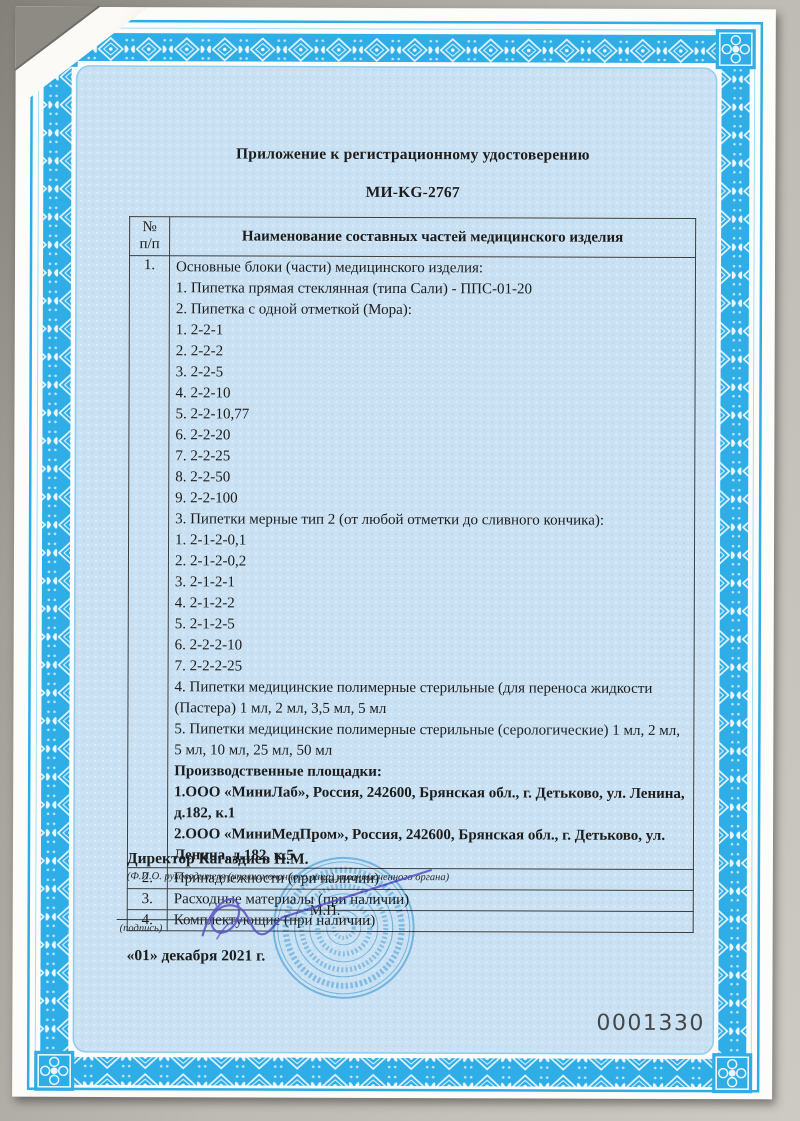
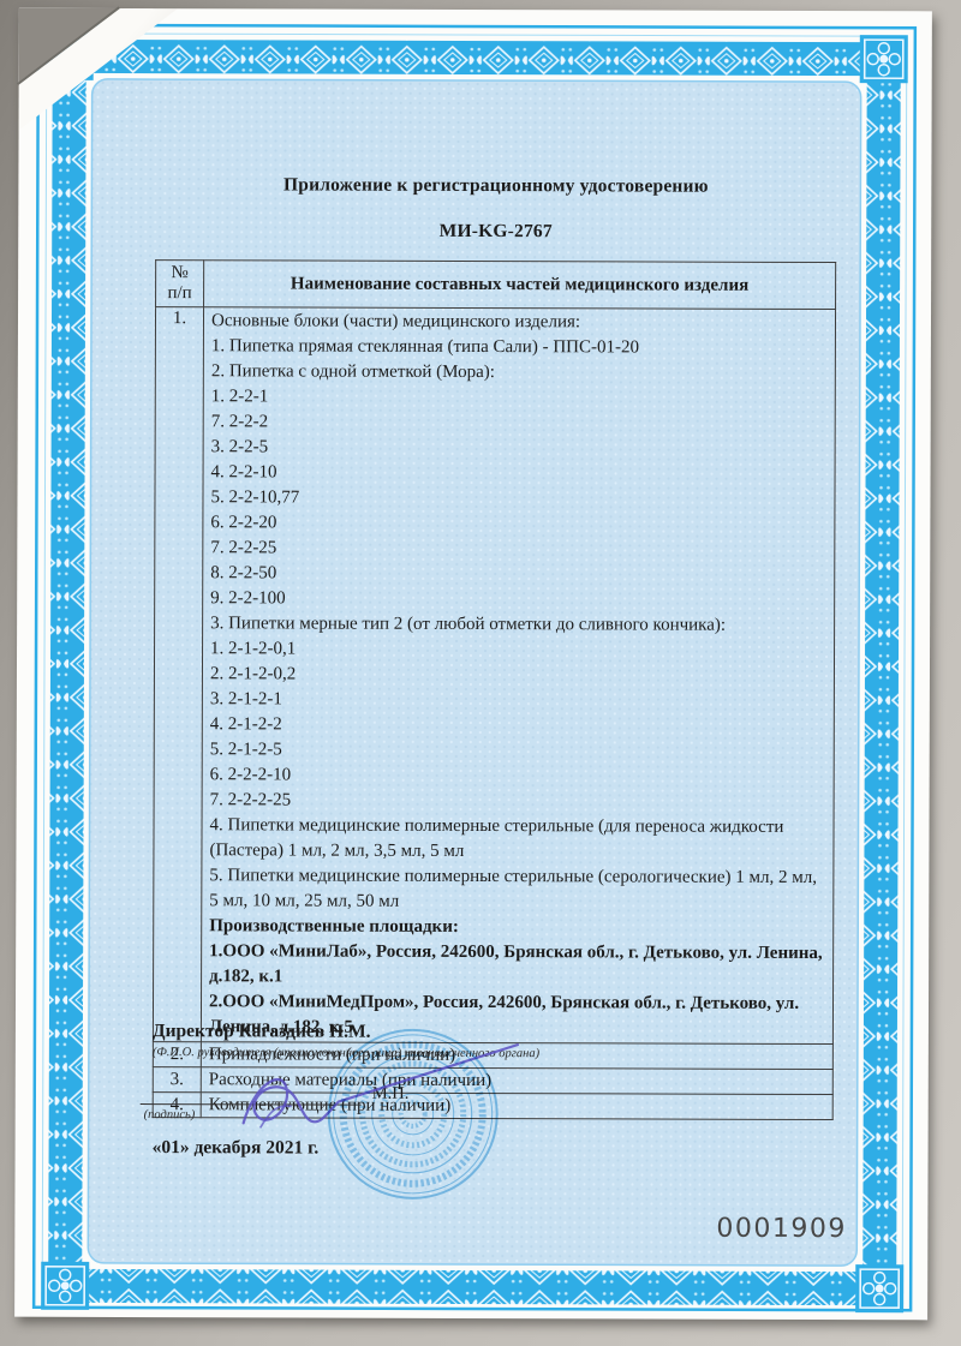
  Приложение к регистрационному удостоверению
  МИ-KG-2767
  № п/п	Наименование составных частей медицинского изделия
- 1.	Основные блоки (части) медицинского изделия:1. Пипетка прямая стеклянная (типа Сали) - ППС-01-202. Пипетка с одной отметкой (Мора):1. 2-2-12. 2-2-23. 2-2-54. 2-2-105. 2-2-10,776. 2-2-207. 2-2-258. 2-2-509. 2-2-1003. Пипетки мерные тип 2 (от любой отметки до сливного кончика):1. 2-1-2-0,12. 2-1-2-0,23. 2-1-2-14. 2-1-2-25. 2-1-2-56. 2-2-2-107. 2-2-2-254. Пипетки медицинские полимерные стерильные (для переноса жидкости (Пастера) 1 мл, 2 мл, 3,5 мл, 5 мл5. Пипетки медицинские полимерные стерильные (серологические) 1 мл, 2 мл, 5 мл, 10 мл, 25 мл, 50 млПроизводственные площадки:1.ООО «МиниЛаб», Россия, 242600, Брянская обл., г. Детьково, ул. Ленина, д.182, к.12.ООО «МиниМедПром», Россия, 242600, Брянская обл., г. Детьково, ул. Ленина, д.182, к.5
+ 1.	Основные блоки (части) медицинского изделия:1. Пипетка прямая стеклянная (типа Сали) - ППС-01-202. Пипетка с одной отметкой (Мора):1. 2-2-17. 2-2-23. 2-2-54. 2-2-105. 2-2-10,776. 2-2-207. 2-2-258. 2-2-509. 2-2-1003. Пипетки мерные тип 2 (от любой отметки до сливного кончика):1. 2-1-2-0,12. 2-1-2-0,23. 2-1-2-14. 2-1-2-25. 2-1-2-56. 2-2-2-107. 2-2-2-254. Пипетки медицинские полимерные стерильные (для переноса жидкости (Пастера) 1 мл, 2 мл, 3,5 мл, 5 мл5. Пипетки медицинские полимерные стерильные (серологические) 1 мл, 2 мл, 5 мл, 10 мл, 25 мл, 50 млПроизводственные площадки:1.ООО «МиниЛаб», Россия, 242600, Брянская обл., г. Детьково, ул. Ленина, д.182, к.12.ООО «МиниМедПром», Россия, 242600, Брянская обл., г. Детьково, ул. Ленина, д.182, к.5
  2.	Принадлежности (при наличии)
  3.	Расходные материалы (при наличии)
  4.	Комплектующие (при наличии)
  Директор Кагаздиев Н.М.
  (Ф.И.О. руководителя (уполномоченного лица) уполномоченного органа)
  (подпись)
  М.П.
  «01» декабря 2021 г.
- 0001330
+ 0001909
